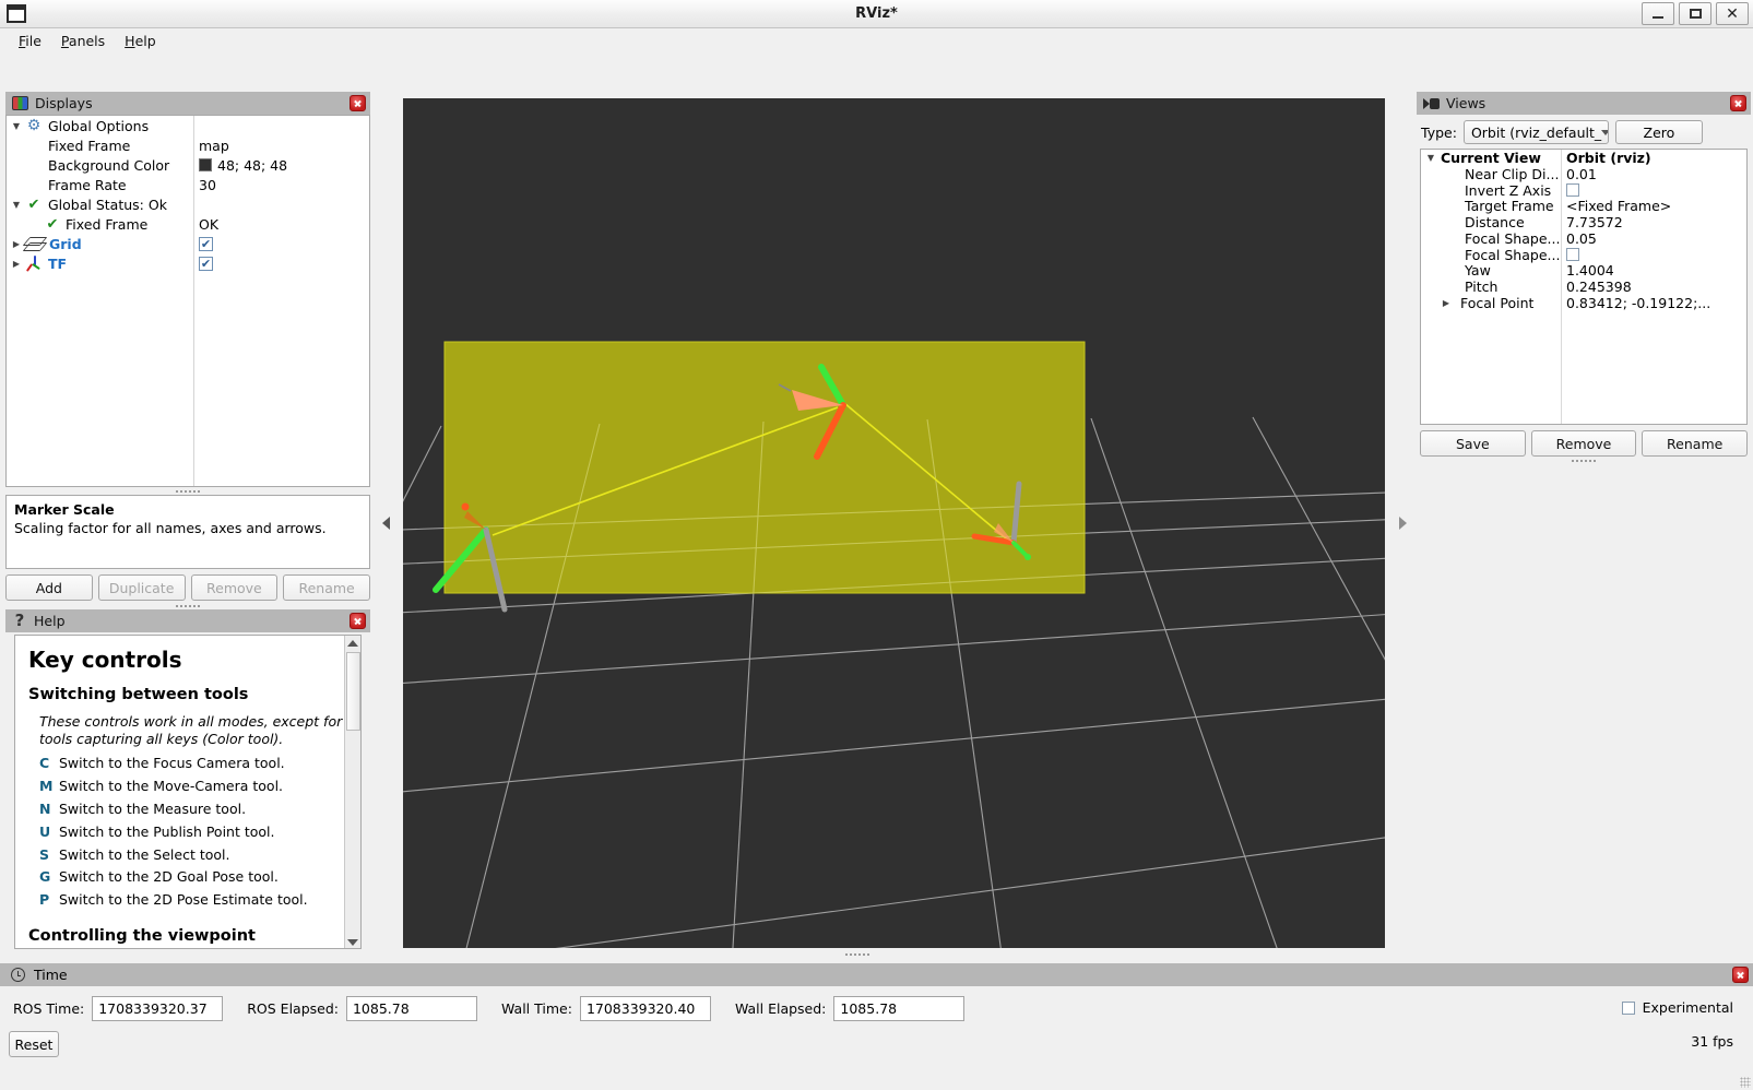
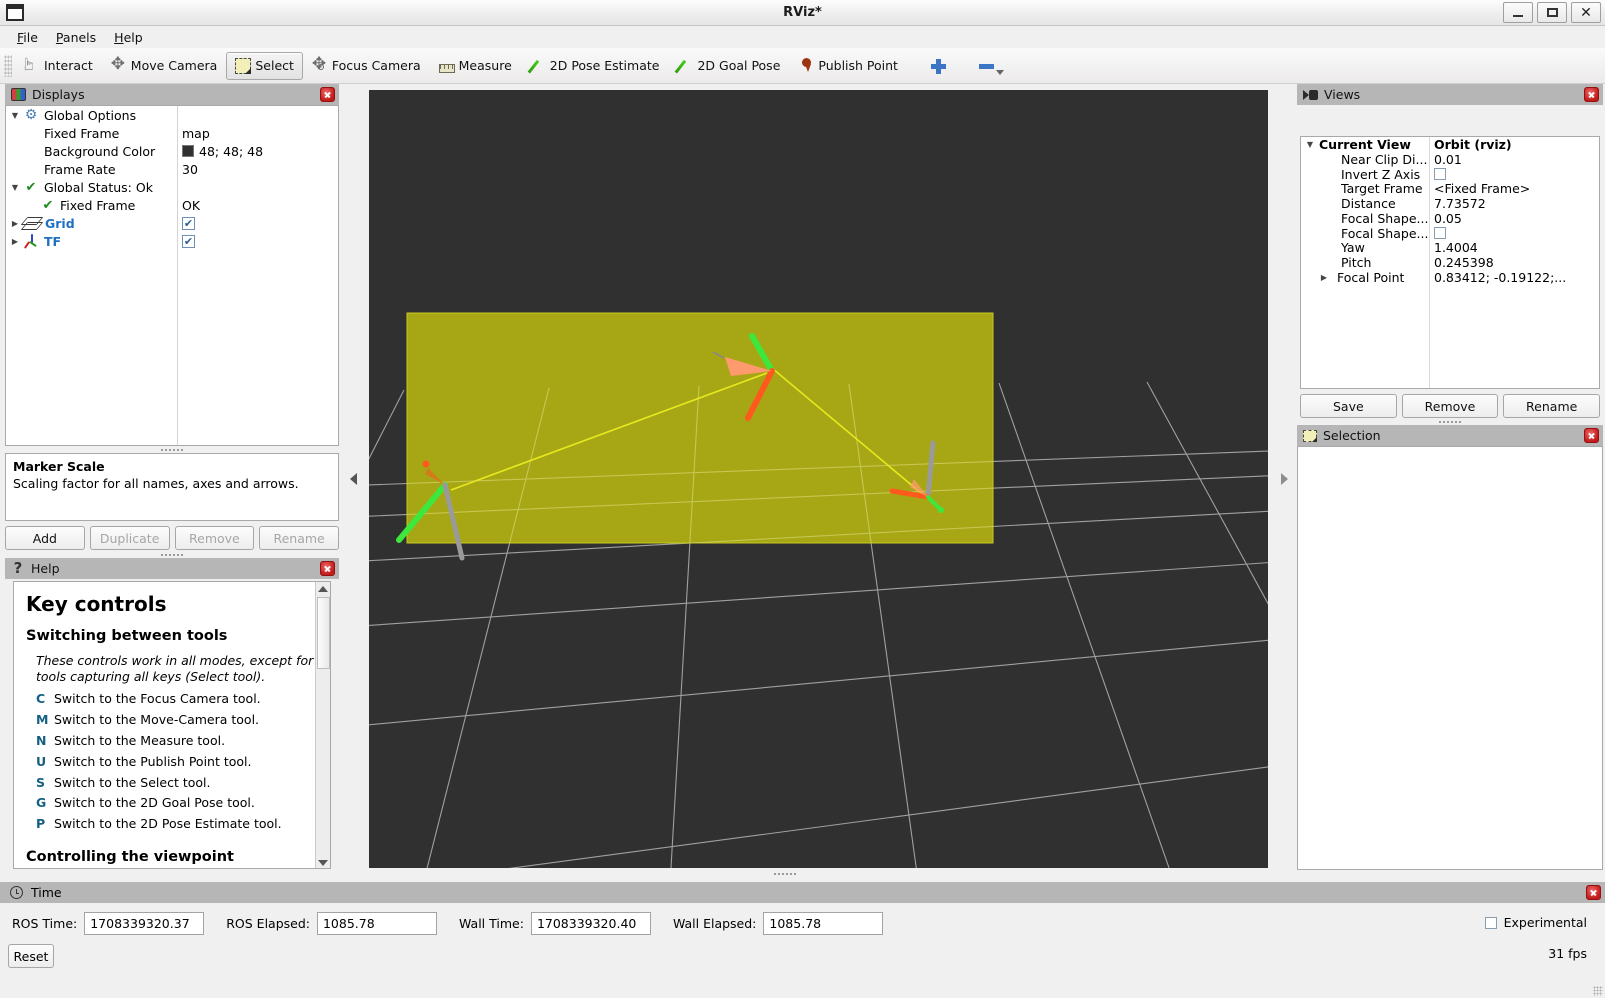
  RViz*
  ✕
  File
  Panels
  Help
+ Interact
+ Move Camera
+ Select
+ Focus Camera
+ Measure
+ 2D Pose Estimate
+ 2D Goal Pose
+ Publish Point
  Displays
  ▼
  Global Options
  Fixed Frame
  map
  Background Color
  48; 48; 48
  Frame Rate
  30
  ▼
  Global Status: Ok
  Fixed Frame
  OK
  ▶
  Grid
  ▶
  TF
  Marker Scale
  Scaling factor for all names, axes and arrows.
  Add
  Duplicate
  Remove
  Rename
  Help
  Key controls
  Switching between tools
- These controls work in all modes, except for tools capturing all keys (Color tool).
+ These controls work in all modes, except for tools capturing all keys (Select tool).
  C
  Switch to the Focus Camera tool.
  M
  Switch to the Move-Camera tool.
  N
  Switch to the Measure tool.
  U
  Switch to the Publish Point tool.
  S
  Switch to the Select tool.
  G
  Switch to the 2D Goal Pose tool.
  P
  Switch to the 2D Pose Estimate tool.
  Controlling the viewpoint
  Views
- Type:
- Orbit (rviz_default_
- Zero
  ▼
  Current View
  Orbit (rviz)
  Near Clip Di...
  0.01
  Invert Z Axis
  Target Frame
  <Fixed Frame>
  Distance
  7.73572
  Focal Shape...
  0.05
  Focal Shape...
  Yaw
  1.4004
  Pitch
  0.245398
  ▶
  Focal Point
  0.83412; -0.19122;...
  Save
  Remove
  Rename
+ Selection
  Time
  ROS Time:
  1708339320.37
  ROS Elapsed:
  1085.78
  Wall Time:
  1708339320.40
  Wall Elapsed:
  1085.78
  Reset
  Experimental
  31 fps
